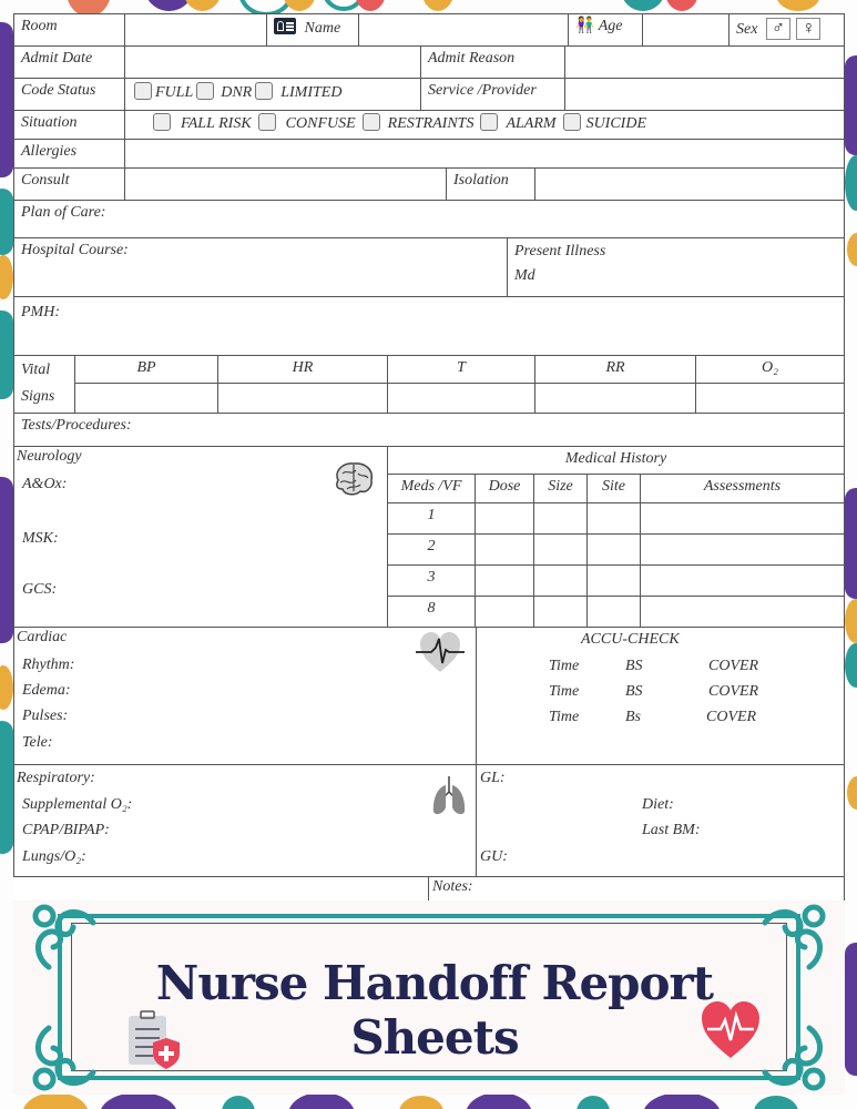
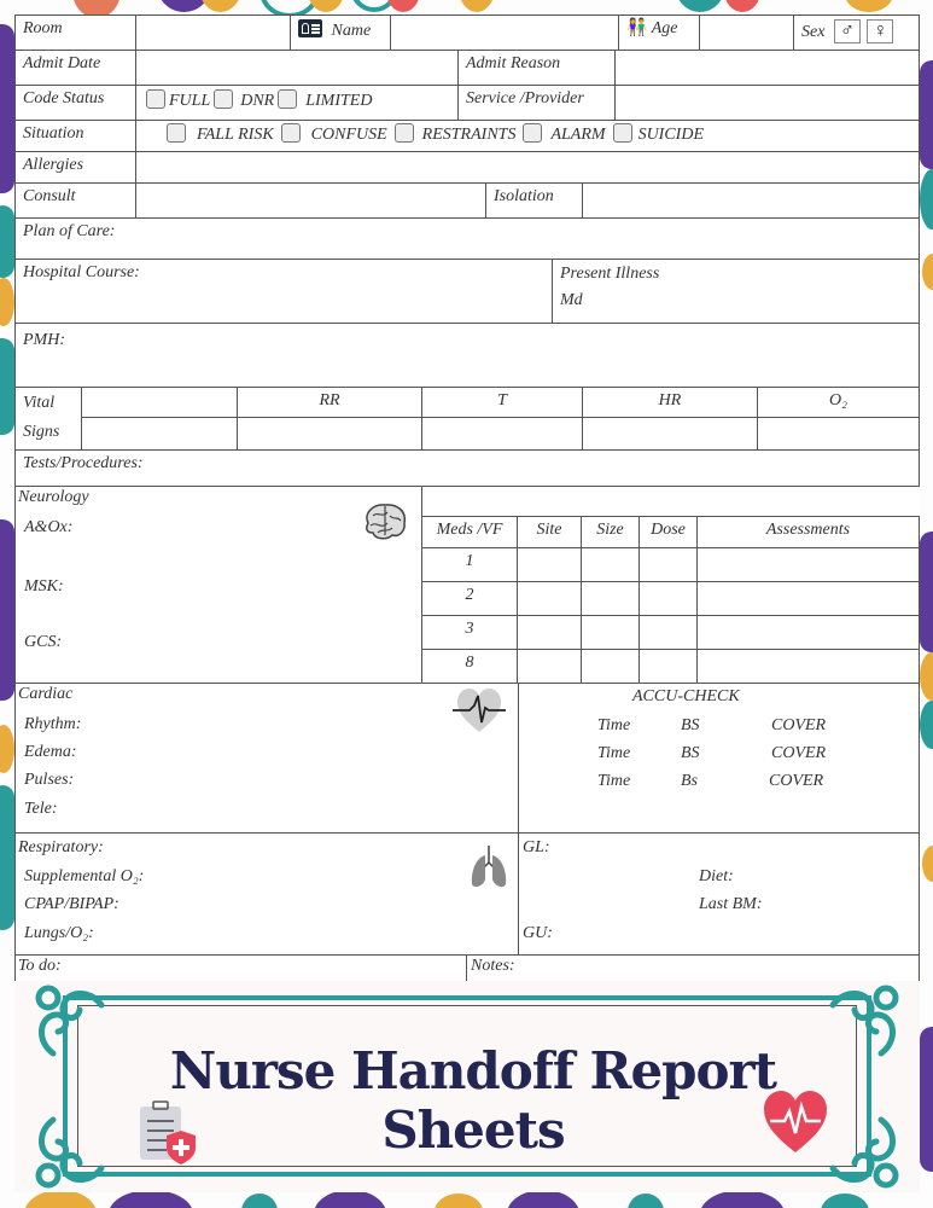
  Room
  Name
  👫 Age
  Sex ♂ ♀
  Admit Date
  Admit Reason
  Code Status
  FULL DNR LIMITED
  Service /Provider
  Situation
  FALL RISK CONFUSE RESTRAINTS ALARM SUICIDE
  Allergies
  Consult
  Isolation
  Plan of Care:
  Hospital Course:
  Present Illness
  Md
  PMH:
  Vital
  Signs
- BP
- HR
+ RR
  T
- RR
+ HR
  O₂
  Tests/Procedures:
  Neurology
  A&Ox:
  MSK:
  GCS:
- Medical History
  Meds /VF
- Dose
+ Site
  Size
- Site
+ Dose
  Assessments
  1
  2
  3
  8
  Cardiac
  Rhythm:
  Edema:
  Pulses:
  Tele:
  ACCU-CHECK
  Time
  BS
  COVER
  Time
  BS
  COVER
  Time
  Bs
  COVER
  Respiratory:
  Supplemental O₂:
  CPAP/BIPAP:
  Lungs/O₂:
  GL:
  Diet:
  Last BM:
  GU:
+ To do:
  Notes:
  Nurse Handoff Report Sheets
